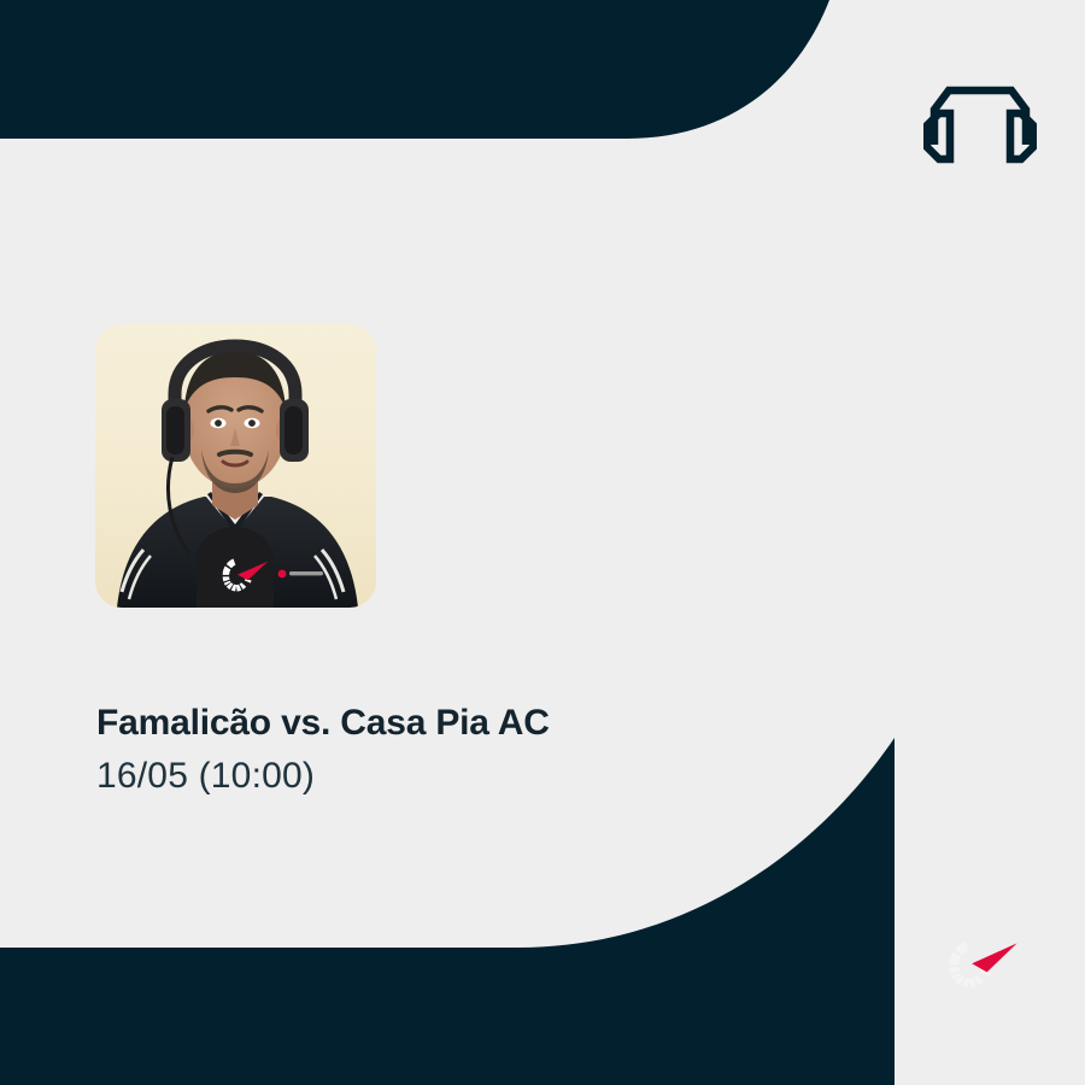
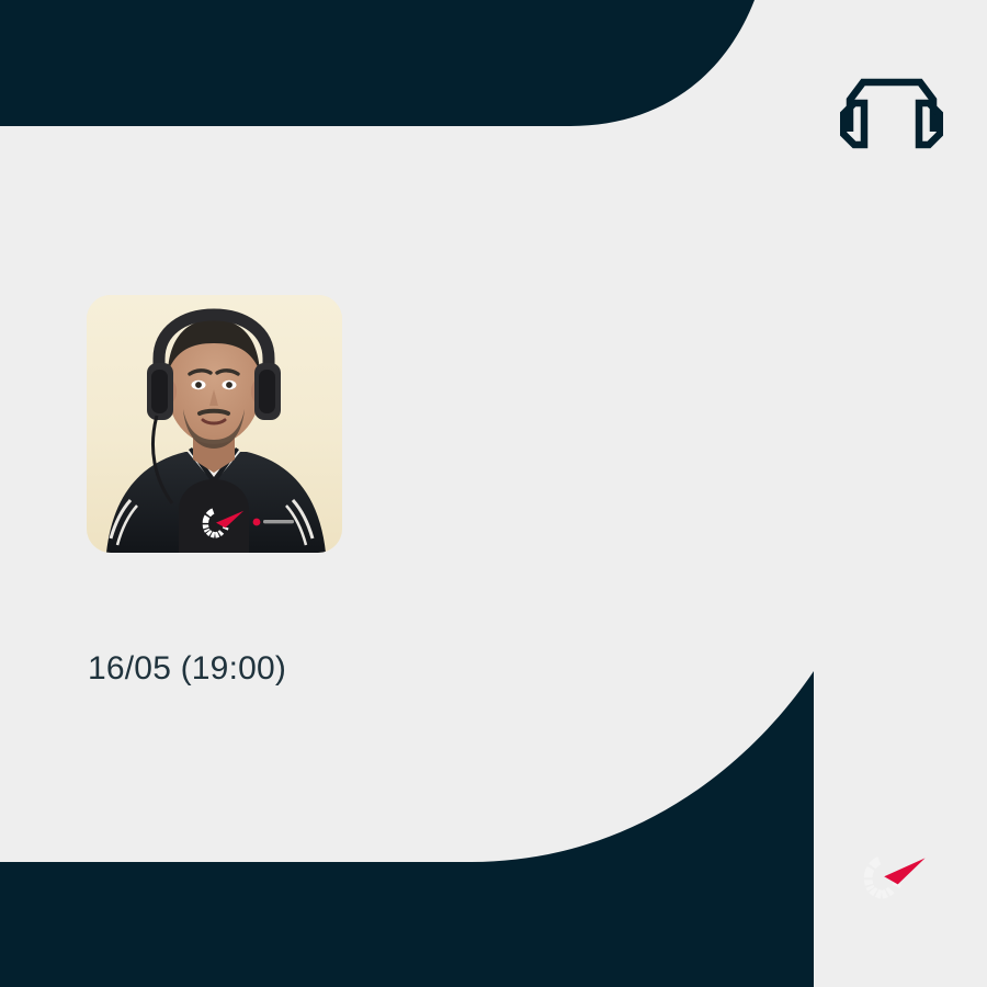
- Famalicão vs. Casa Pia AC
- 16/05 (10:00)
+ 16/05 (19:00)
